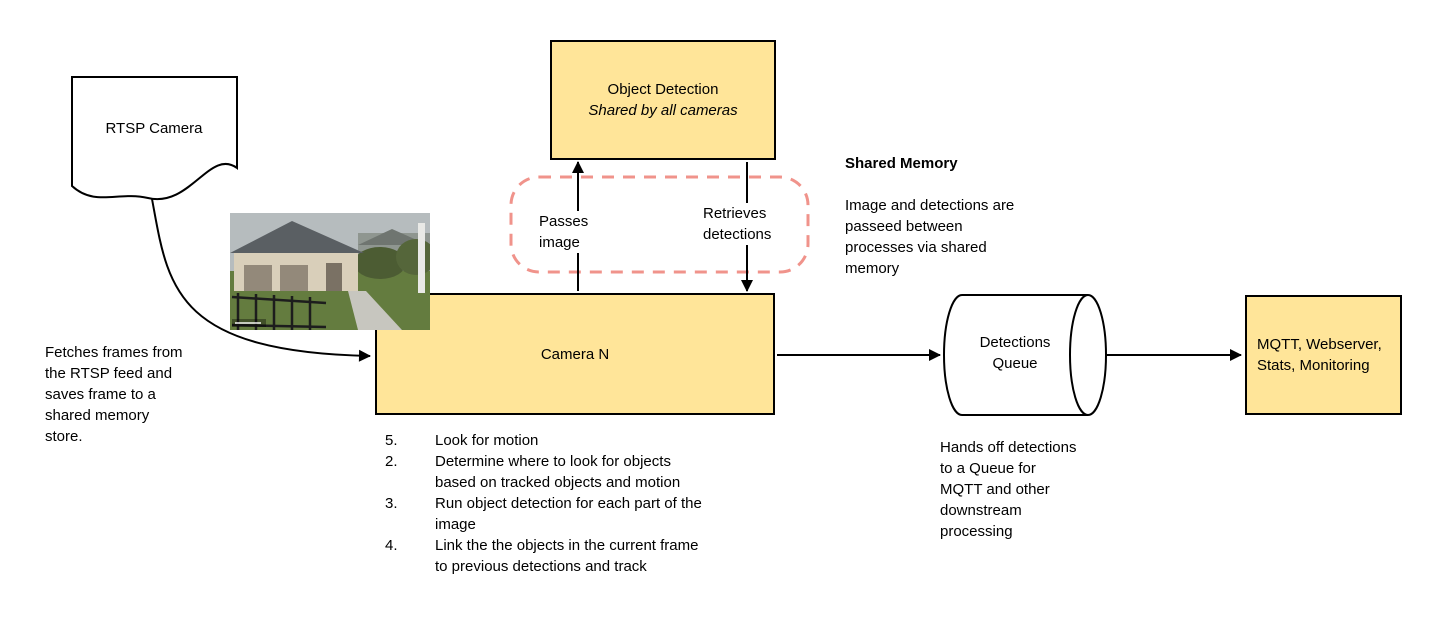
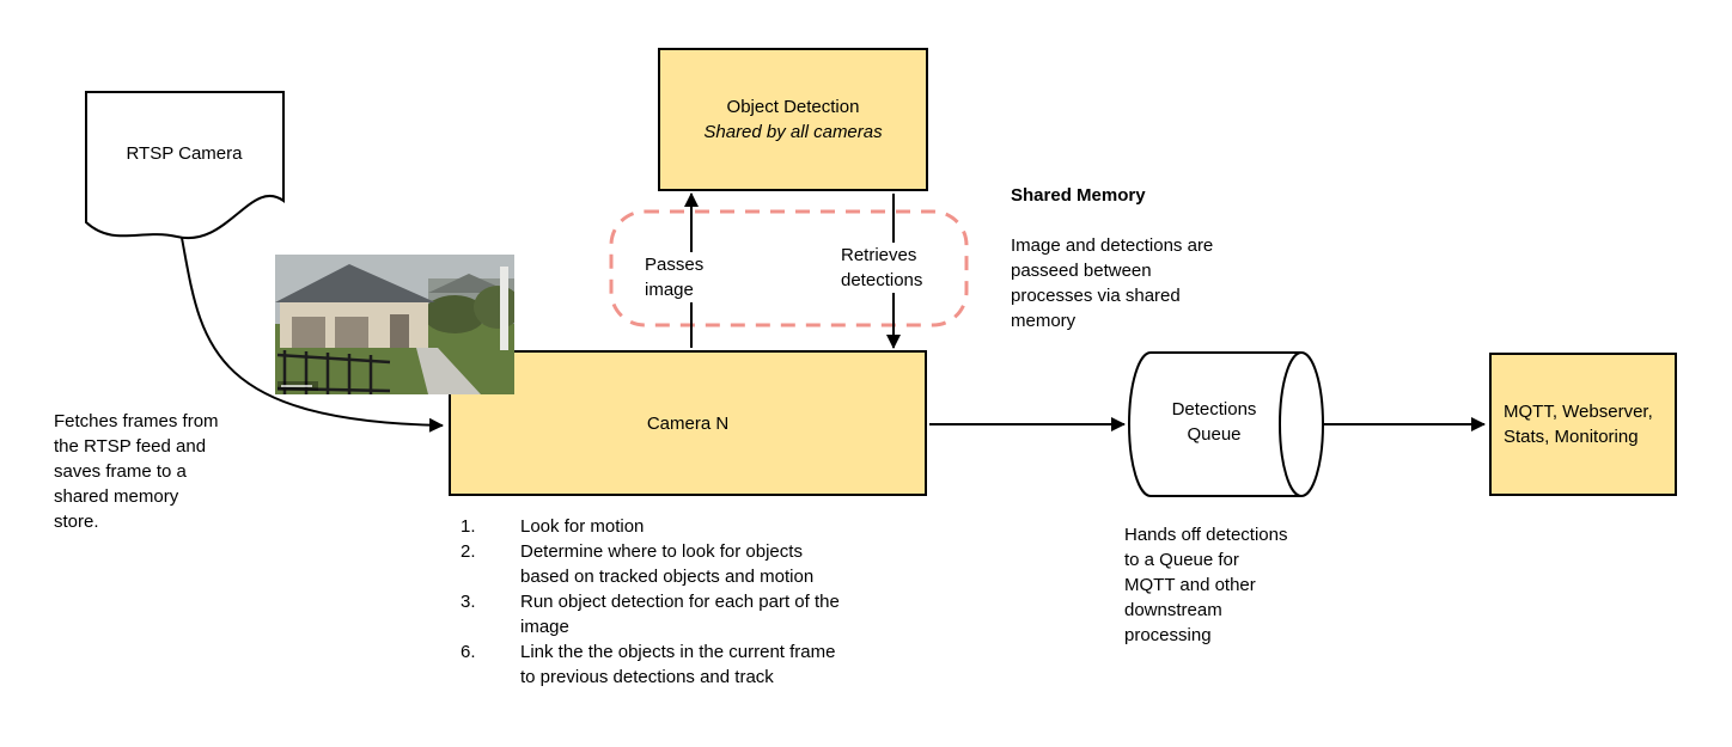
  RTSP Camera
  Object Detection
  Shared by all cameras
  Camera N
  MQTT, Webserver,
  Stats, Monitoring
  Detections
  Queue
  Passes
  image
  Retrieves
  detections
  Fetches frames from
  the RTSP feed and
  saves frame to a
  shared memory
  store.
  Shared Memory
  Image and detections are
  passeed between
  processes via shared
  memory
  Hands off detections
  to a Queue for
  MQTT and other
  downstream
  processing
- 5.
+ 1.
  Look for motion
  2.
  Determine where to look for objects
  based on tracked objects and motion
  3.
  Run object detection for each part of the
  image
- 4.
+ 6.
  Link the the objects in the current frame
  to previous detections and track
